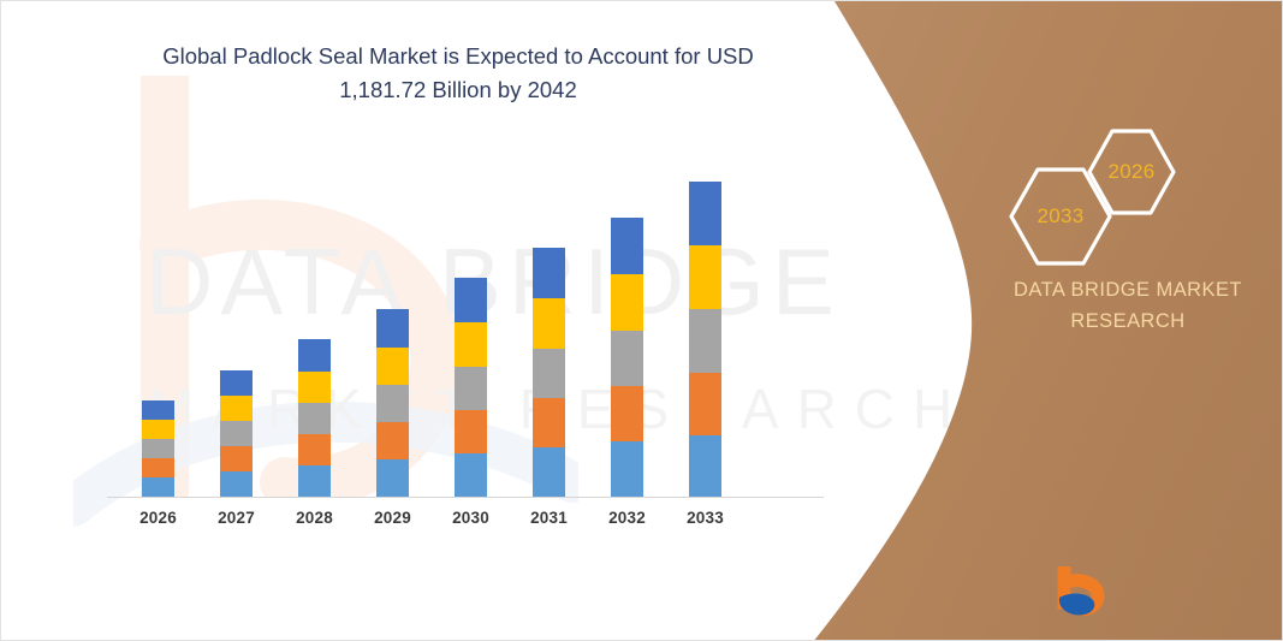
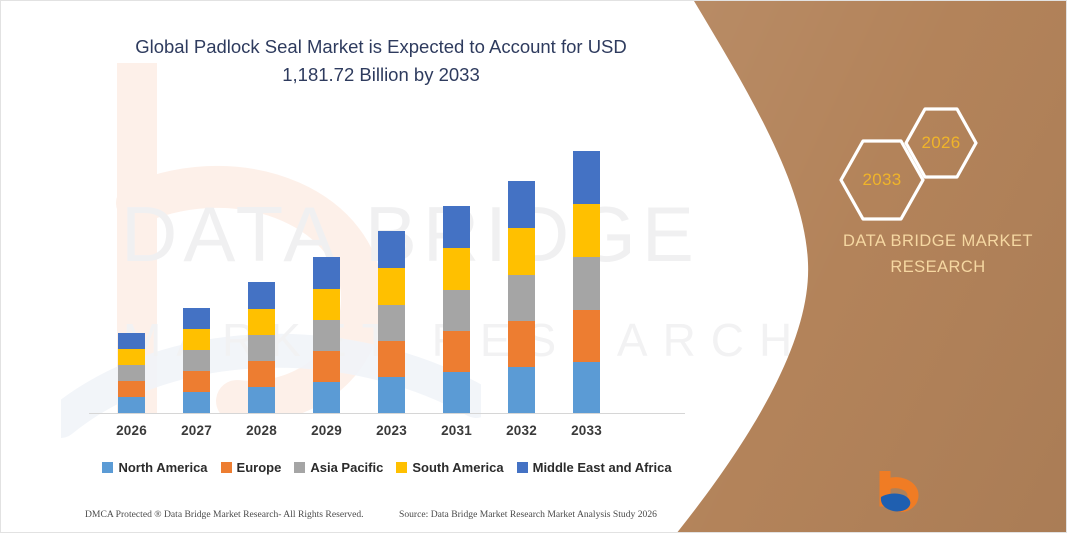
  DATAIDGE
- Global Padlock Seal Market is Expected to Account for USD 1,181.72 Billion by 2042
+ Global Padlock Seal Market is Expected to Account for USD 1,181.72 Billion by 2033
  2026
  2027
  2028
  2029
- 2030
+ 2023
  2031
  2032
  2033
+ North America
+ Europe
+ Asia Pacific
+ South America
+ Middle East and Africa
+ DMCA Protected ® Data Bridge Market Research- All Rights Reserved.
+ Source: Data Bridge Market Research Market Analysis Study 2026
  2033
  2026
  DATA BRIDGE MARKET RESEARCH
